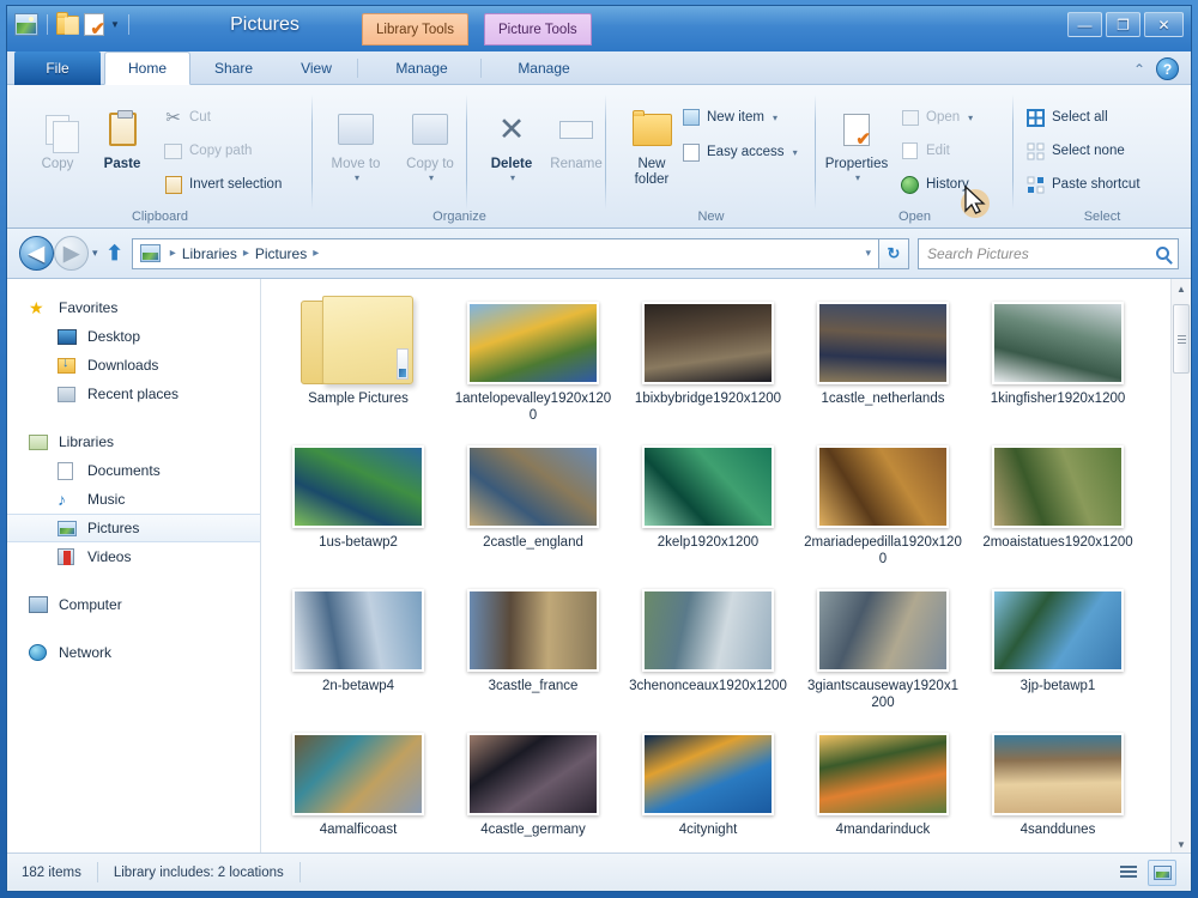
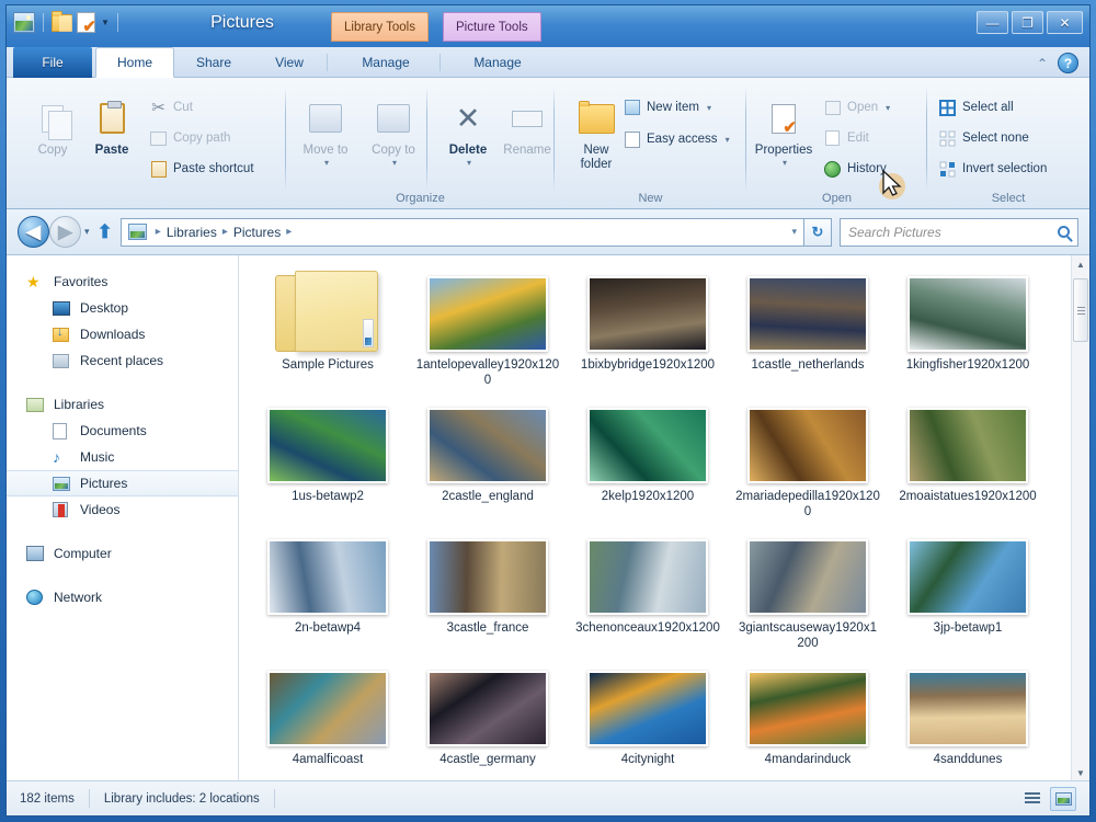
  ▼
  Pictures
  Library Tools
  Picture Tools
  —
  ❐
  ✕
  File
  Home
  Share
  View
  Manage
  Manage
  ⌃
  ?
  Copy
  Paste
  ✂
  Cut
  Copy path
- Invert selection
+ Paste shortcut
- Clipboard
  Move to
  ▾
  Copy to
  ▾
  ✕
  Delete
  ▾
  Rename
  Organize
  New folder
  New item
  ▾
  Easy access
  ▾
  New
  Properties
  ▾
  Open
  ▾
  Edit
  History
  Open
  Select all
  Select none
- Paste shortcut
+ Invert selection
  Select
  ◀
  ▶
  ▾
  ⬆
  ▸
  Libraries
  ▸
  Pictures
  ▸
  ▾
  ↻
  Search Pictures
  ★
  Favorites
  Desktop
  Downloads
  Recent places
  Libraries
  Documents
  ♪
  Music
  Pictures
  Videos
  Computer
  Network
  Sample Pictures
  1antelopevalley1920x1200
  1bixbybridge1920x1200
  1castle_netherlands
  1kingfisher1920x1200
  1us-betawp2
  2castle_england
  2kelp1920x1200
  2mariadepedilla1920x1200
  2moaistatues1920x1200
  2n-betawp4
  3castle_france
  3chenonceaux1920x1200
  3giantscauseway1920x1200
  3jp-betawp1
  4amalficoast
  4castle_germany
  4citynight
  4mandarinduck
  4sanddunes
  ▲
  ▼
  182 items
  Library includes: 2 locations
